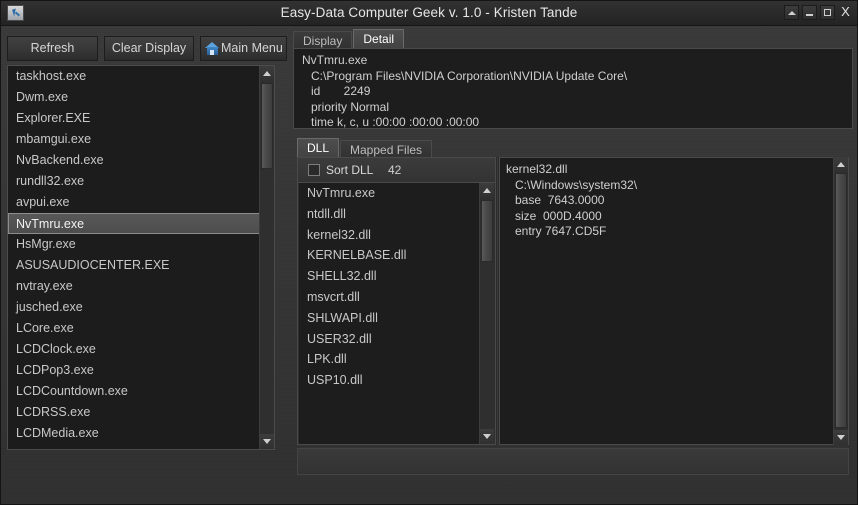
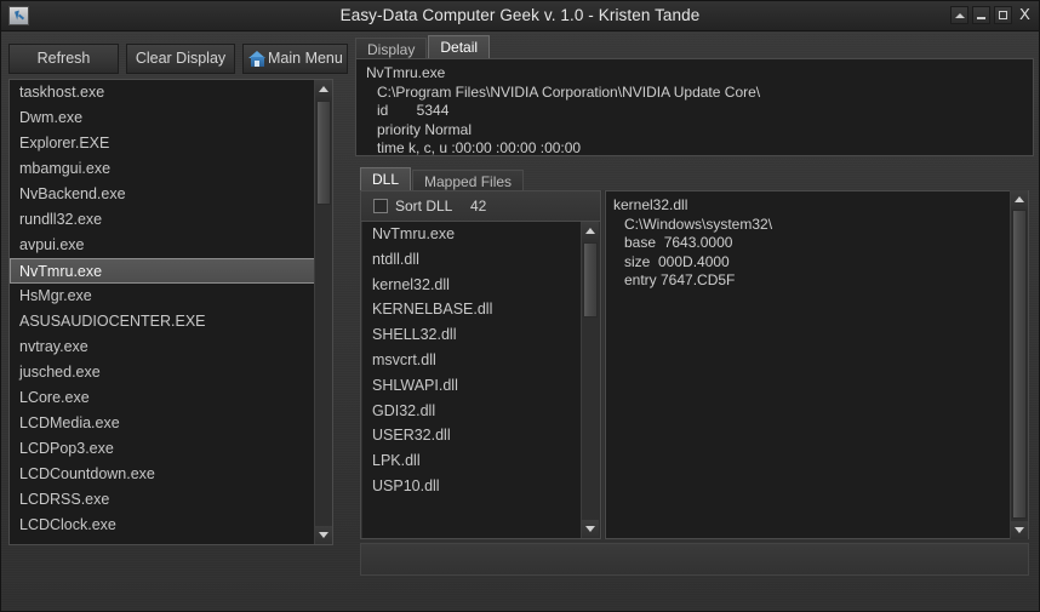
  Easy-Data Computer Geek v. 1.0 - Kristen Tande
  X
  Refresh
  Clear Display
  Main Menu
  taskhost.exe
  Dwm.exe
  Explorer.EXE
  mbamgui.exe
  NvBackend.exe
  rundll32.exe
  avpui.exe
  NvTmru.exe
  HsMgr.exe
  ASUSAUDIOCENTER.EXE
  nvtray.exe
  jusched.exe
  LCore.exe
- LCDClock.exe
+ LCDMedia.exe
  LCDPop3.exe
  LCDCountdown.exe
  LCDRSS.exe
- LCDMedia.exe
+ LCDClock.exe
  Display
  Detail
  NvTmru.exe
  C:\Program Files\NVIDIA Corporation\NVIDIA Update Core\
- id 2249
+ id 5344
  priority Normal
  time k, c, u :00:00 :00:00 :00:00
  DLL
  Mapped Files
  Sort DLL
  42
  NvTmru.exe
  ntdll.dll
  kernel32.dll
  KERNELBASE.dll
  SHELL32.dll
  msvcrt.dll
  SHLWAPI.dll
+ GDI32.dll
  USER32.dll
  LPK.dll
  USP10.dll
  kernel32.dll
  C:\Windows\system32\
  base 7643.0000
  size 000D.4000
  entry 7647.CD5F
